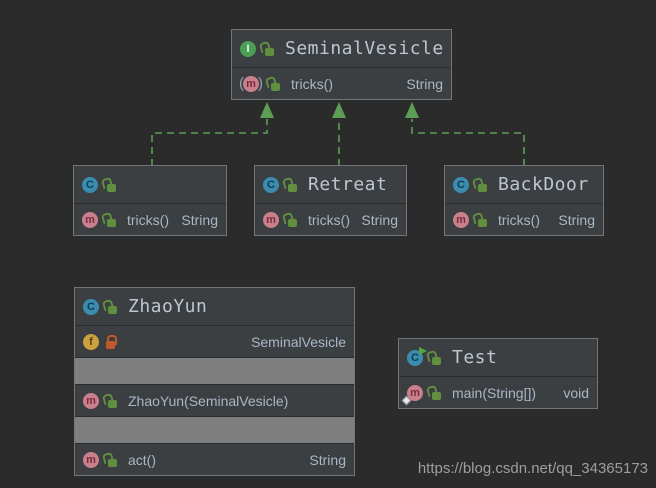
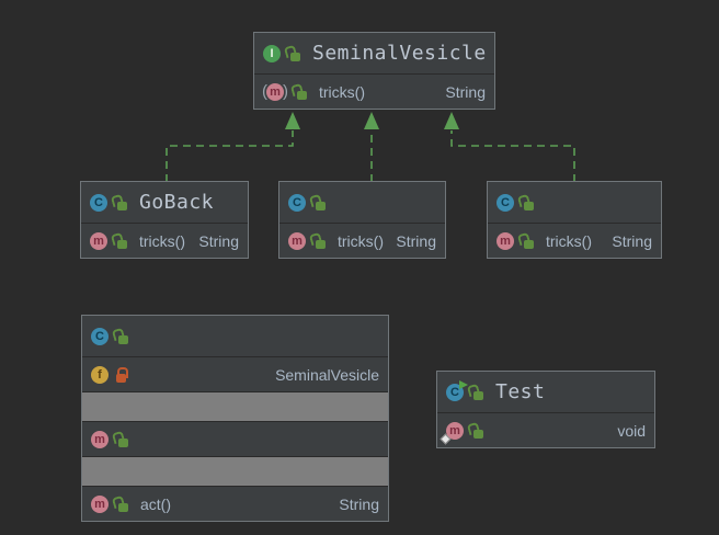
  I
  SeminalVesicle
  (
  m
  )
  tricks()
  String
  C
+ GoBack
  m
  tricks()
  String
  C
- Retreat
  m
  tricks()
  String
  C
- BackDoor
  m
  tricks()
  String
  C
- ZhaoYun
  f
  SeminalVesicle
  m
- ZhaoYun(SeminalVesicle)
  m
  act()
  String
  C
  Test
  m
- main(String[])
  void
- https://blog.csdn.net/qq_34365173
